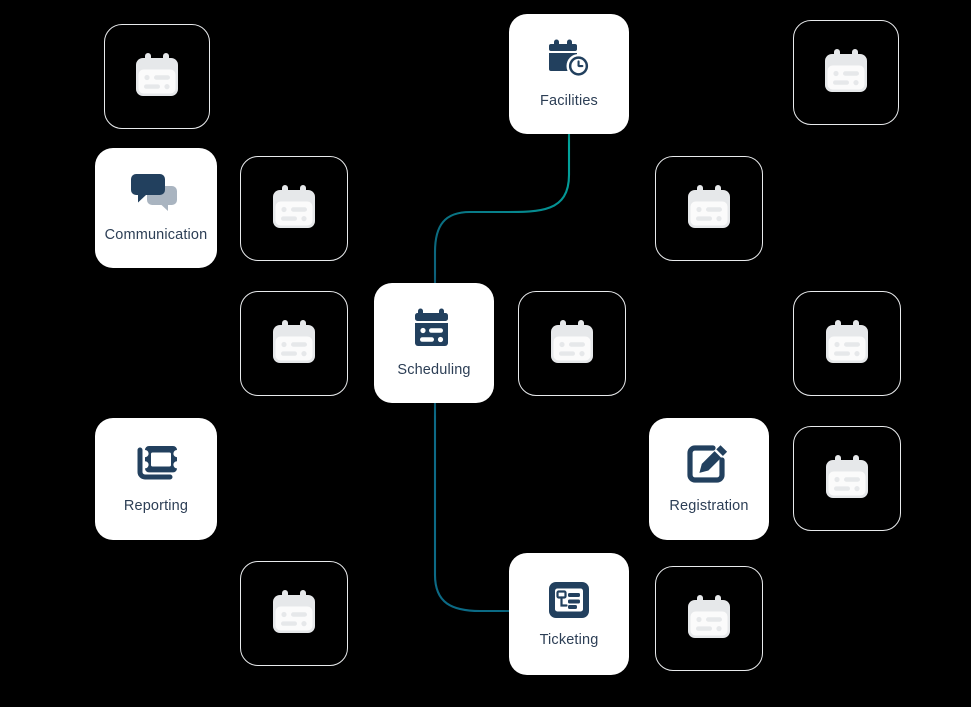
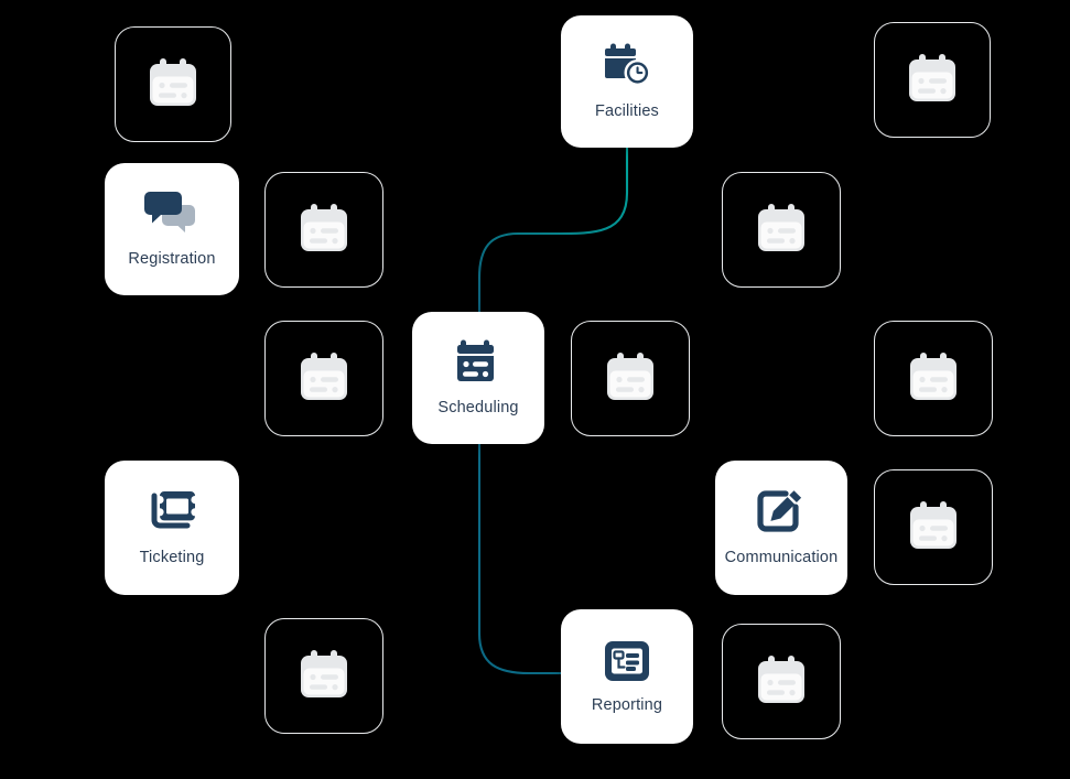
  Facilities
- Communication
+ Registration
  Scheduling
- Reporting
+ Ticketing
- Registration
+ Communication
- Ticketing
+ Reporting
